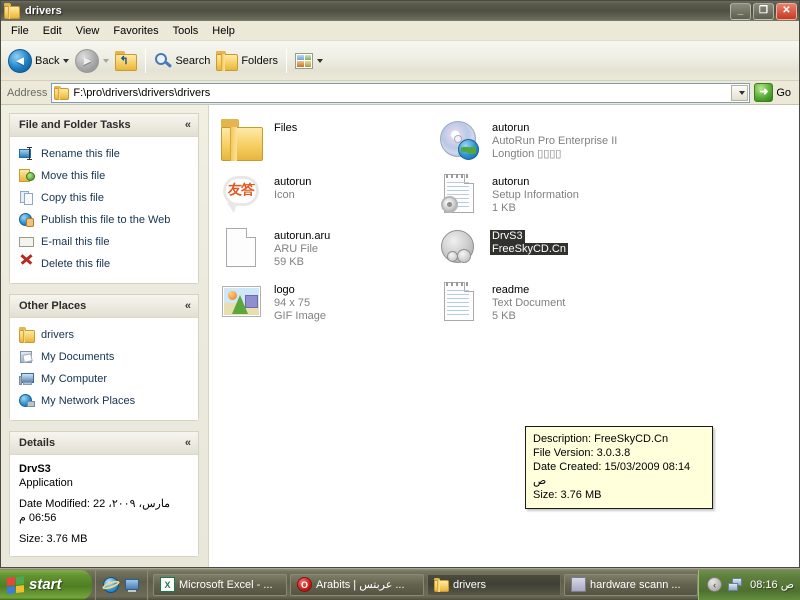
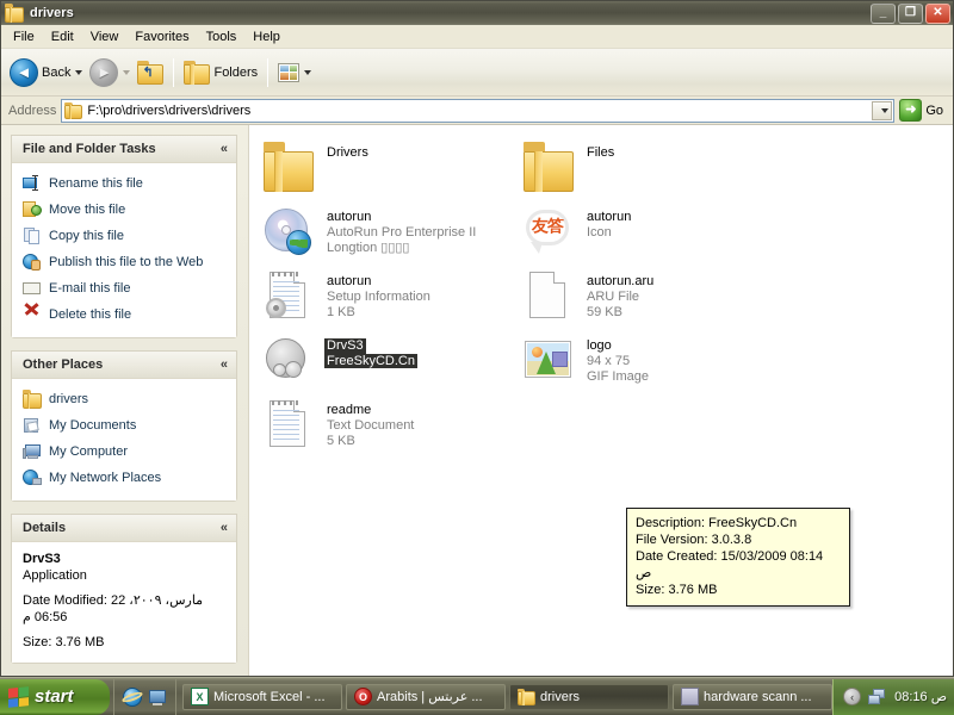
  drivers
  _
  ❐
  ✕
  File
  Edit
  View
  Favorites
  Tools
  Help
  ◄
  Back
  ►
  ↰
- Search
  Folders
  Address
  F:\pro\drivers\drivers\drivers
  ➜
  Go
  File and Folder Tasks
  «
  Rename this file
  Move this file
  Copy this file
  Publish this file to the Web
  E-mail this file
  Delete this file
  Other Places
  «
  drivers
  My Documents
  My Computer
  My Network Places
  Details
  «
  DrvS3
  Application
  Date Modified: 22 مارس، ٢٠٠٩، 06:56 م
  Size: 3.76 MB
+ Drivers
  Files
  autorun
  AutoRun Pro Enterprise II
  Longtion ▯▯▯▯
  友答
  autorun
  Icon
  autorun
  Setup Information
  1 KB
  autorun.aru
  ARU File
  59 KB
  DrvS3
  FreeSkyCD.Cn
  logo
  94 x 75
  GIF Image
  readme
  Text Document
  5 KB
  Description: FreeSkyCD.Cn
  File Version: 3.0.3.8
  Date Created: 15/03/2009 08:14 ص
  Size: 3.76 MB
  start
  X
  Microsoft Excel - ...
  O
  Arabits | عربتس ...
  drivers
  hardware scann ...
  ‹
  08:16 ص
